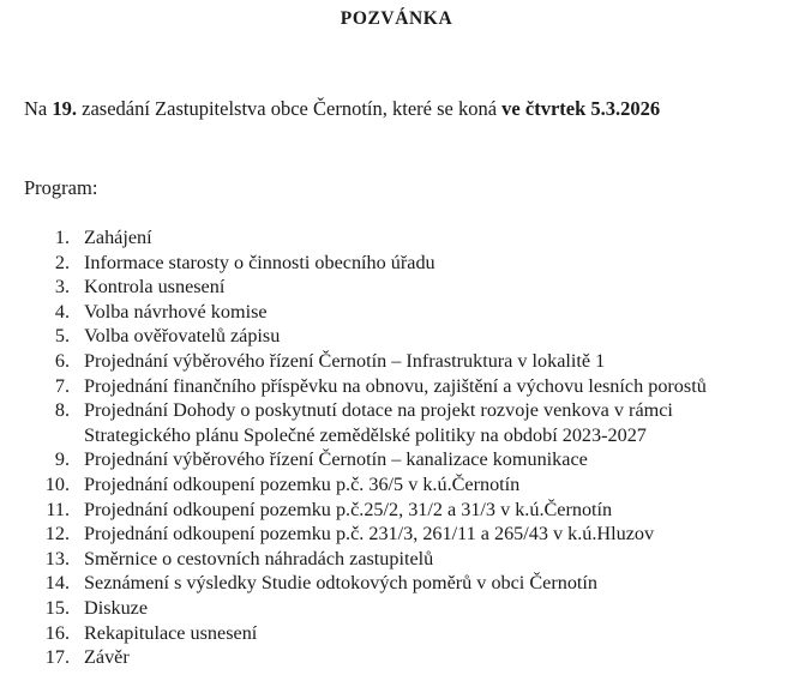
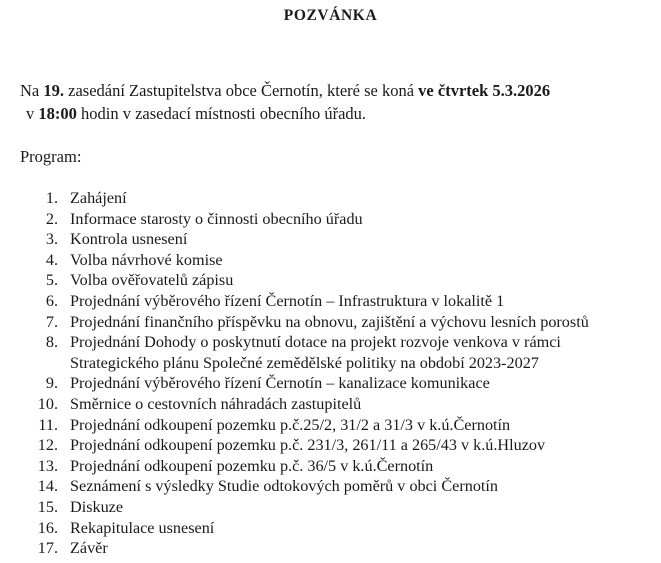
  POZVÁNKA
  Na 19. zasedání Zastupitelstva obce Černotín, které se koná ve čtvrtek 5.3.2026
+ v 18:00 hodin v zasedací místnosti obecního úřadu.
  Program:
  1.
  Zahájení
  2.
  Informace starosty o činnosti obecního úřadu
  3.
  Kontrola usnesení
  4.
  Volba návrhové komise
  5.
  Volba ověřovatelů zápisu
  6.
  Projednání výběrového řízení Černotín – Infrastruktura v lokalitě 1
  7.
  Projednání finančního příspěvku na obnovu, zajištění a výchovu lesních porostů
  8.
  Projednání Dohody o poskytnutí dotace na projekt rozvoje venkova v rámci
  Strategického plánu Společné zemědělské politiky na období 2023-2027
  9.
  Projednání výběrového řízení Černotín – kanalizace komunikace
  10.
- Projednání odkoupení pozemku p.č. 36/5 v k.ú.Černotín
+ Směrnice o cestovních náhradách zastupitelů
  11.
  Projednání odkoupení pozemku p.č.25/2, 31/2 a 31/3 v k.ú.Černotín
  12.
  Projednání odkoupení pozemku p.č. 231/3, 261/11 a 265/43 v k.ú.Hluzov
  13.
- Směrnice o cestovních náhradách zastupitelů
+ Projednání odkoupení pozemku p.č. 36/5 v k.ú.Černotín
  14.
  Seznámení s výsledky Studie odtokových poměrů v obci Černotín
  15.
  Diskuze
  16.
  Rekapitulace usnesení
  17.
  Závěr
